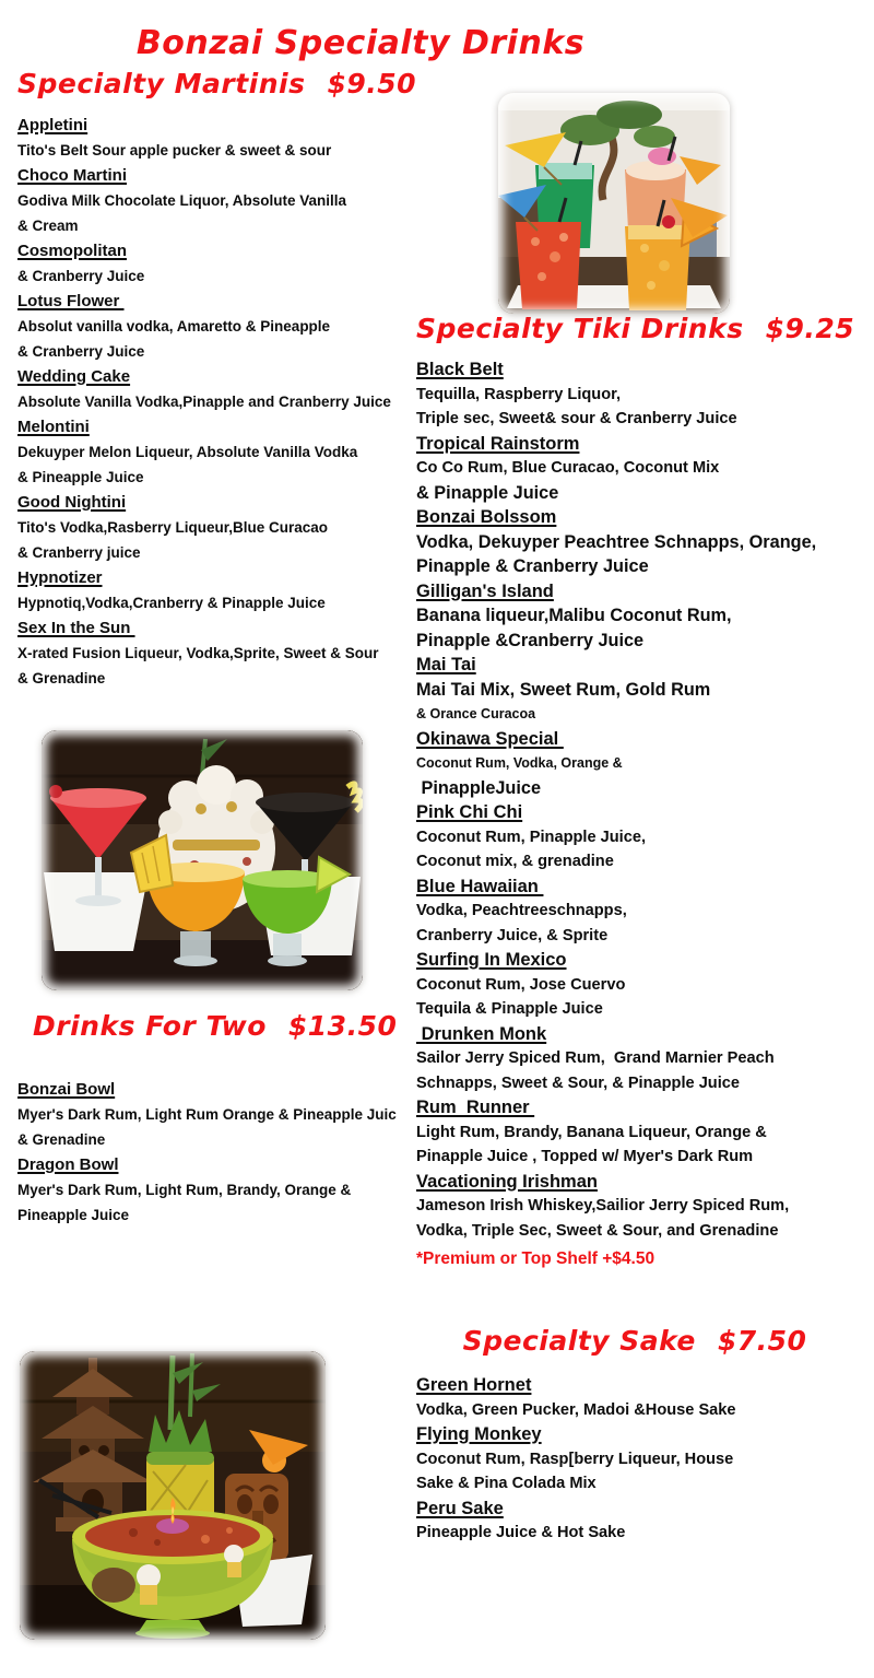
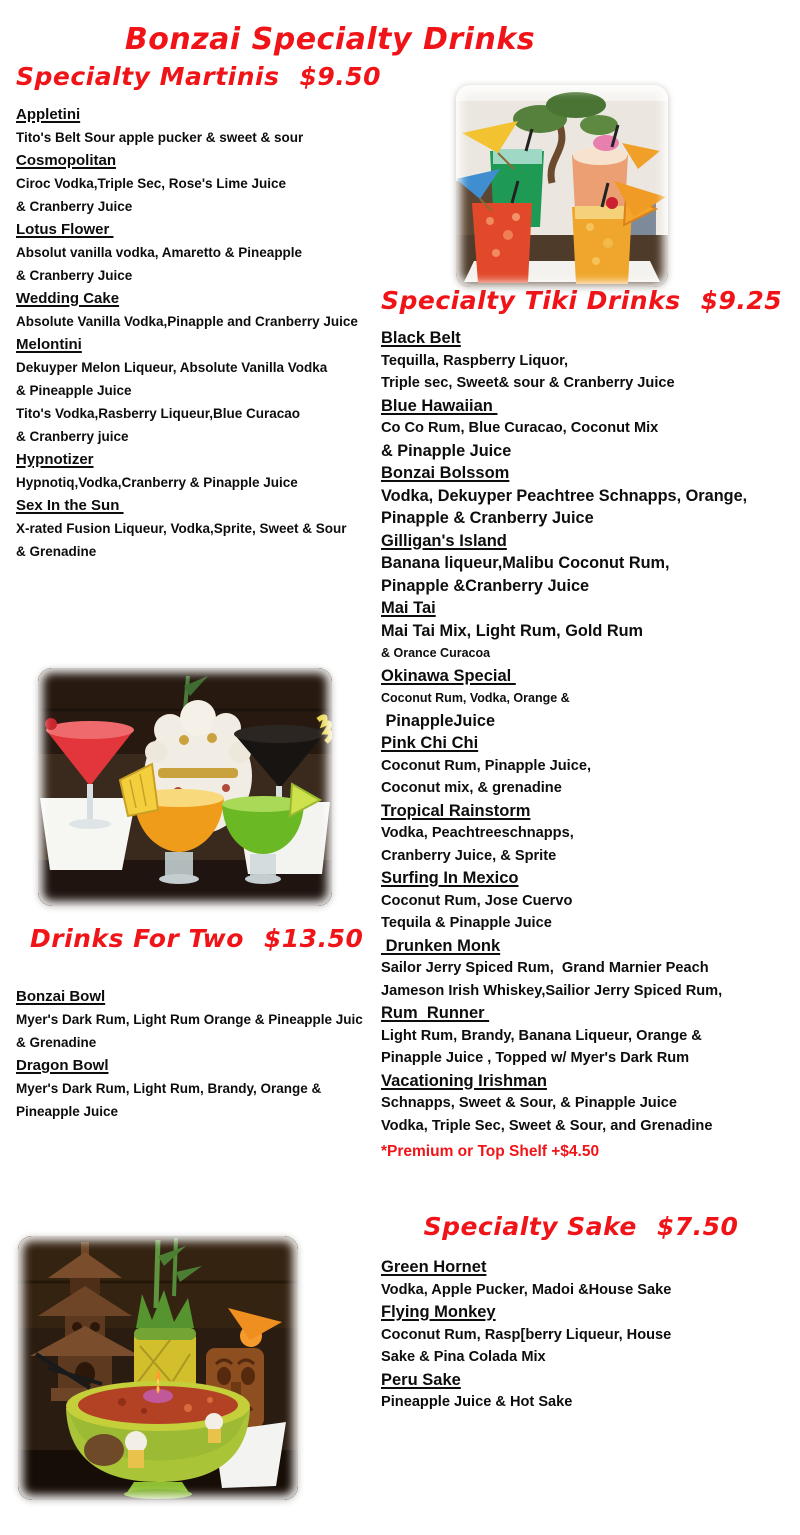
  Bonzai Specialty Drinks
  Specialty Martinis $9.50
  Appletini
  Tito's Belt Sour apple pucker & sweet & sour
- Choco Martini
- Godiva Milk Chocolate Liquor, Absolute Vanilla
- & Cream
  Cosmopolitan
+ Ciroc Vodka,Triple Sec, Rose's Lime Juice
  & Cranberry Juice
  Lotus Flower
  Absolut vanilla vodka, Amaretto & Pineapple
  & Cranberry Juice
  Wedding Cake
  Absolute Vanilla Vodka,Pinapple and Cranberry Juice
  Melontini
  Dekuyper Melon Liqueur, Absolute Vanilla Vodka
  & Pineapple Juice
- Good Nightini
  Tito's Vodka,Rasberry Liqueur,Blue Curacao
  & Cranberry juice
  Hypnotizer
  Hypnotiq,Vodka,Cranberry & Pinapple Juice
  Sex In the Sun
  X-rated Fusion Liqueur, Vodka,Sprite, Sweet & Sour
  & Grenadine
  Specialty Tiki Drinks $9.25
  Black Belt
  Tequilla, Raspberry Liquor,
  Triple sec, Sweet& sour & Cranberry Juice
- Tropical Rainstorm
+ Blue Hawaiian
  Co Co Rum, Blue Curacao, Coconut Mix
  & Pinapple Juice
  Bonzai Bolssom
  Vodka, Dekuyper Peachtree Schnapps, Orange,
  Pinapple & Cranberry Juice
  Gilligan's Island
  Banana liqueur,Malibu Coconut Rum,
  Pinapple &Cranberry Juice
  Mai Tai
- Mai Tai Mix, Sweet Rum, Gold Rum
+ Mai Tai Mix, Light Rum, Gold Rum
  & Orance Curacoa
  Okinawa Special
  Coconut Rum, Vodka, Orange &
  PinappleJuice
  Pink Chi Chi
  Coconut Rum, Pinapple Juice,
  Coconut mix, & grenadine
- Blue Hawaiian
+ Tropical Rainstorm
  Vodka, Peachtreeschnapps,
  Cranberry Juice, & Sprite
  Surfing In Mexico
  Coconut Rum, Jose Cuervo
  Tequila & Pinapple Juice
  Drunken Monk
  Sailor Jerry Spiced Rum, Grand Marnier Peach
- Schnapps, Sweet & Sour, & Pinapple Juice
+ Jameson Irish Whiskey,Sailior Jerry Spiced Rum,
  Rum Runner
  Light Rum, Brandy, Banana Liqueur, Orange &
  Pinapple Juice , Topped w/ Myer's Dark Rum
  Vacationing Irishman
- Jameson Irish Whiskey,Sailior Jerry Spiced Rum,
+ Schnapps, Sweet & Sour, & Pinapple Juice
  Vodka, Triple Sec, Sweet & Sour, and Grenadine
  *Premium or Top Shelf +$4.50
  Drinks For Two $13.50
  Bonzai Bowl
  Myer's Dark Rum, Light Rum Orange & Pineapple Juic
  & Grenadine
  Dragon Bowl
  Myer's Dark Rum, Light Rum, Brandy, Orange &
  Pineapple Juice
  Specialty Sake $7.50
  Green Hornet
- Vodka, Green Pucker, Madoi &House Sake
+ Vodka, Apple Pucker, Madoi &House Sake
  Flying Monkey
  Coconut Rum, Rasp[berry Liqueur, House
  Sake & Pina Colada Mix
  Peru Sake
  Pineapple Juice & Hot Sake
